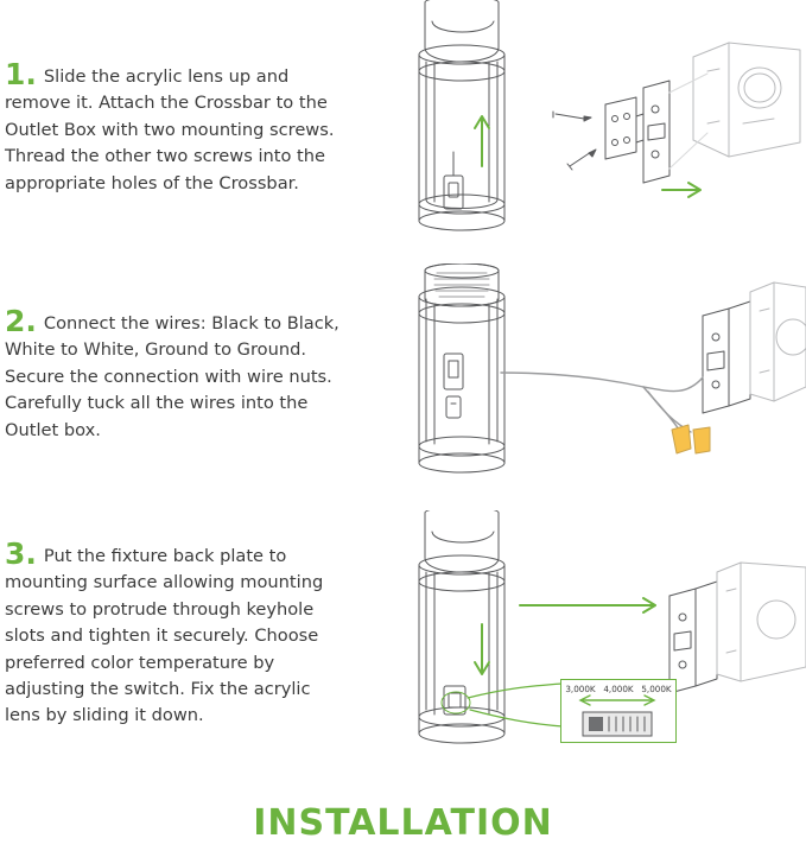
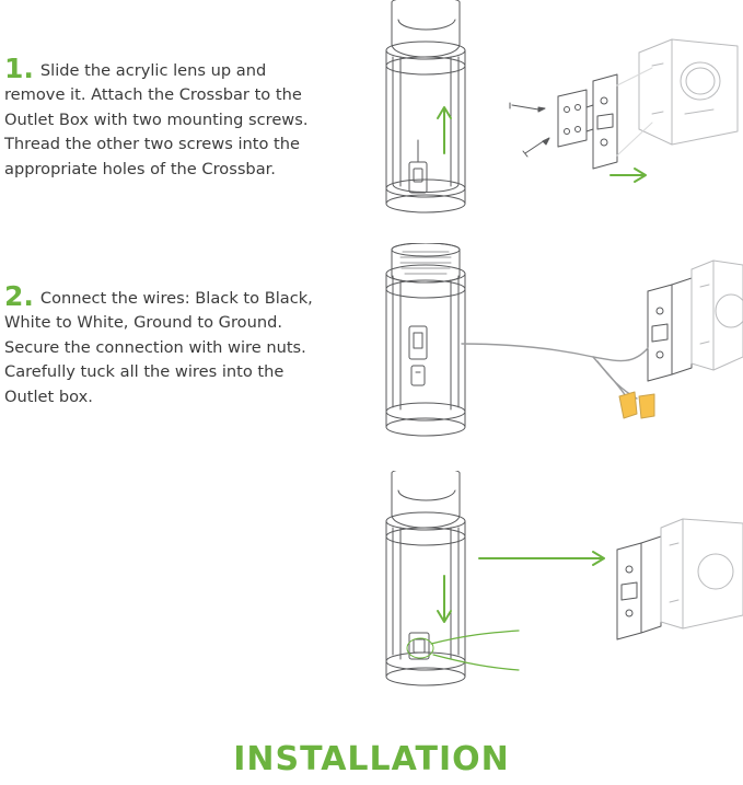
  1.
  Slide the acrylic lens up and remove it. Attach the Crossbar to the Outlet Box with two mounting screws. Thread the other two screws into the appropriate holes of the Crossbar.
  2.
  Connect the wires: Black to Black, White to White, Ground to Ground. Secure the connection with wire nuts. Carefully tuck all the wires into the Outlet box.
- 3.
- Put the fixture back plate to mounting surface allowing mounting screws to protrude through keyhole slots and tighten it securely. Choose preferred color temperature by adjusting the switch. Fix the acrylic lens by sliding it down.
- 3,000K
- 4,000K
- 5,000K
  INSTALLATION
